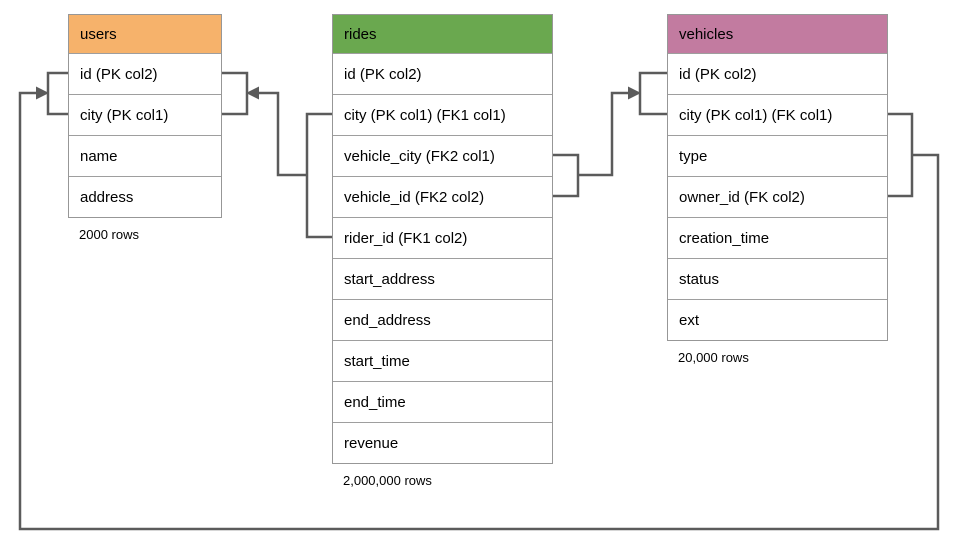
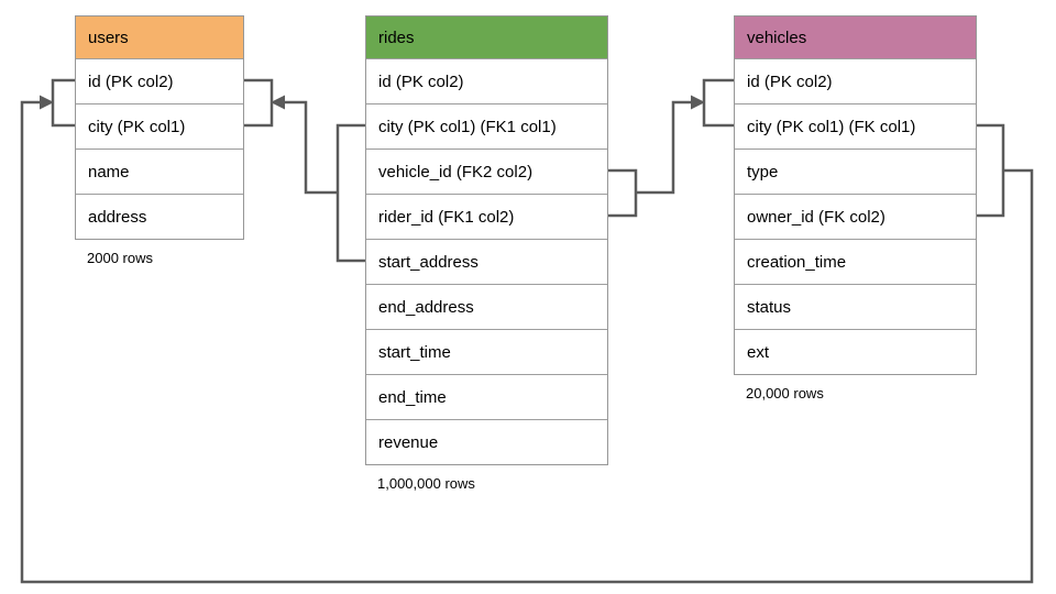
  users
  id (PK col2)
  city (PK col1)
  name
  address
  2000 rows
  rides
  id (PK col2)
  city (PK col1) (FK1 col1)
- vehicle_city (FK2 col1)
  vehicle_id (FK2 col2)
  rider_id (FK1 col2)
  start_address
  end_address
  start_time
  end_time
  revenue
- 2,000,000 rows
+ 1,000,000 rows
  vehicles
  id (PK col2)
  city (PK col1) (FK col1)
  type
  owner_id (FK col2)
  creation_time
  status
  ext
  20,000 rows
